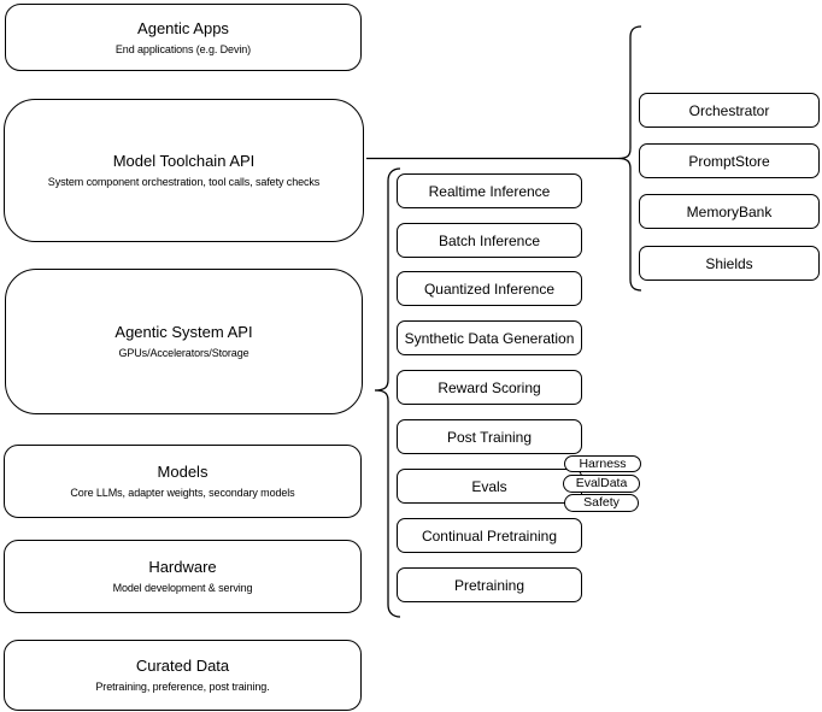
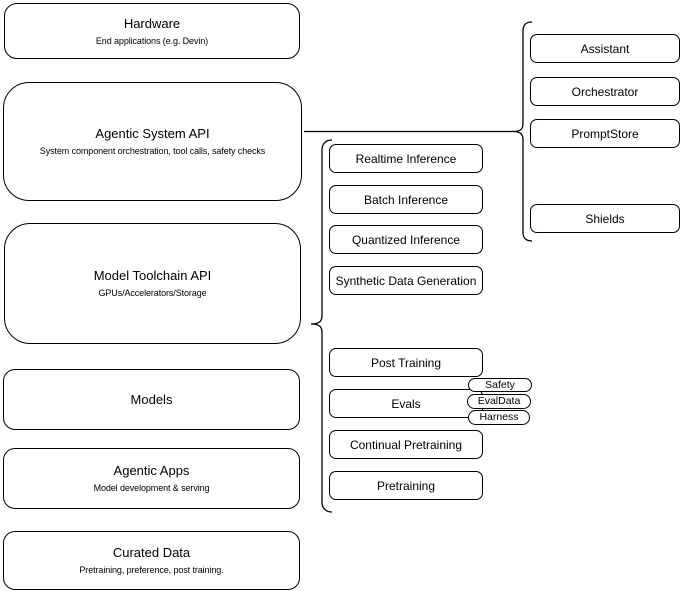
- Agentic Apps
+ Hardware
  End applications (e.g. Devin)
- Model Toolchain API
+ Agentic System API
  System component orchestration, tool calls, safety checks
- Agentic System API
+ Model Toolchain API
  GPUs/Accelerators/Storage
  Models
- Core LLMs, adapter weights, secondary models
- Hardware
+ Agentic Apps
  Model development & serving
  Curated Data
  Pretraining, preference, post training.
  Realtime Inference
  Batch Inference
  Quantized Inference
  Synthetic Data Generation
- Reward Scoring
  Post Training
  Evals
  Continual Pretraining
  Pretraining
- Harness
+ Safety
  EvalData
- Safety
+ Harness
+ Assistant
  Orchestrator
  PromptStore
- MemoryBank
  Shields
